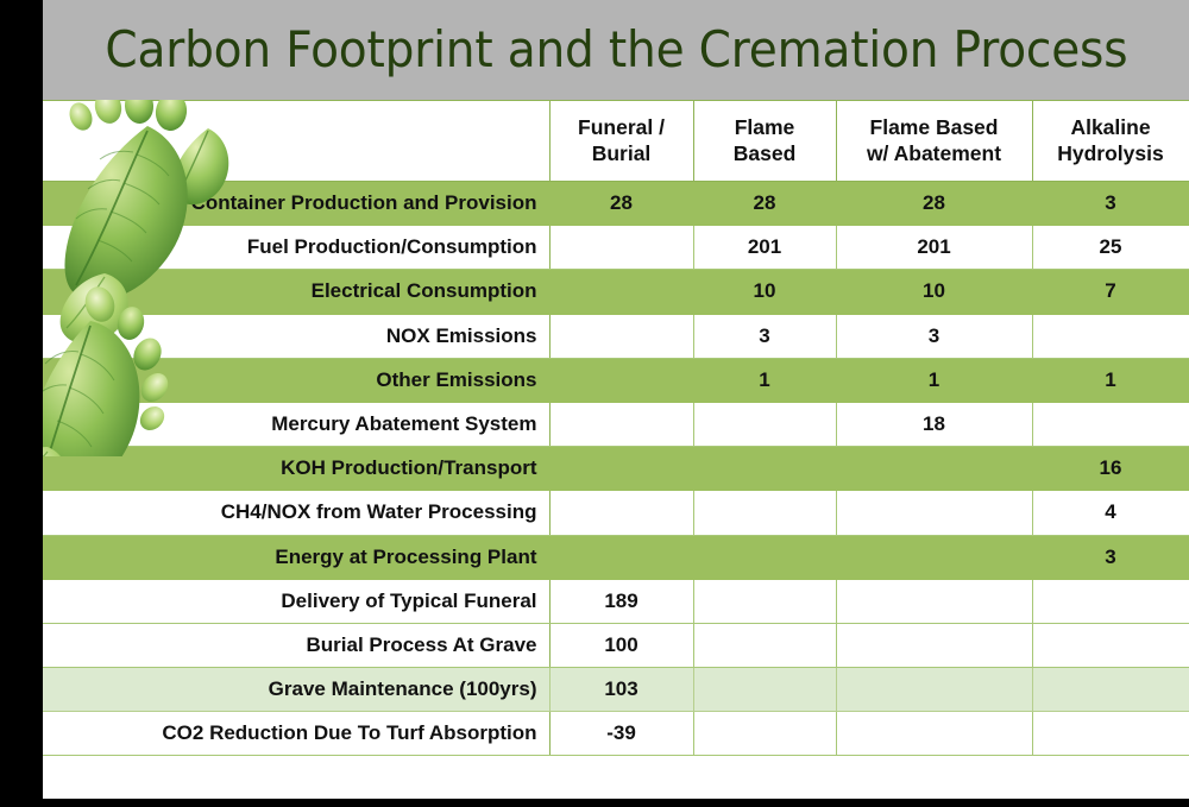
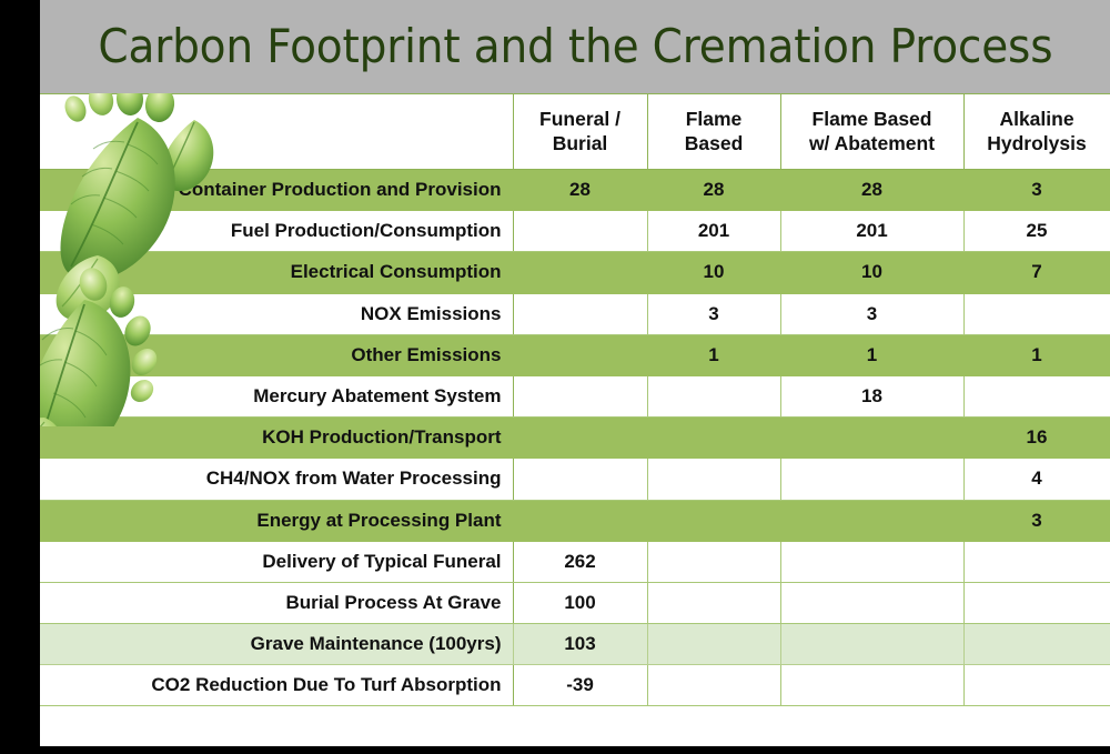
  Carbon Footprint and the Cremation Process
  	Funeral / Burial	Flame Based	Flame Based w/ Abatement	Alkaline Hydrolysis
  ontainer Production and Provision	28	28	28	3
  Fuel Production/Consumption		201	201	25
  Electrical Consumption		10	10	7
  NOX Emissions		3	3
  Other Emissions		1	1	1
  Mercury Abatement System			18
  KOH Production/Transport				16
  CH4/NOX from Water Processing				4
  Energy at Processing Plant				3
- Delivery of Typical Funeral	189
+ Delivery of Typical Funeral	262
  Burial Process At Grave	100
  Grave Maintenance (100yrs)	103
  CO2 Reduction Due To Turf Absorption	-39
